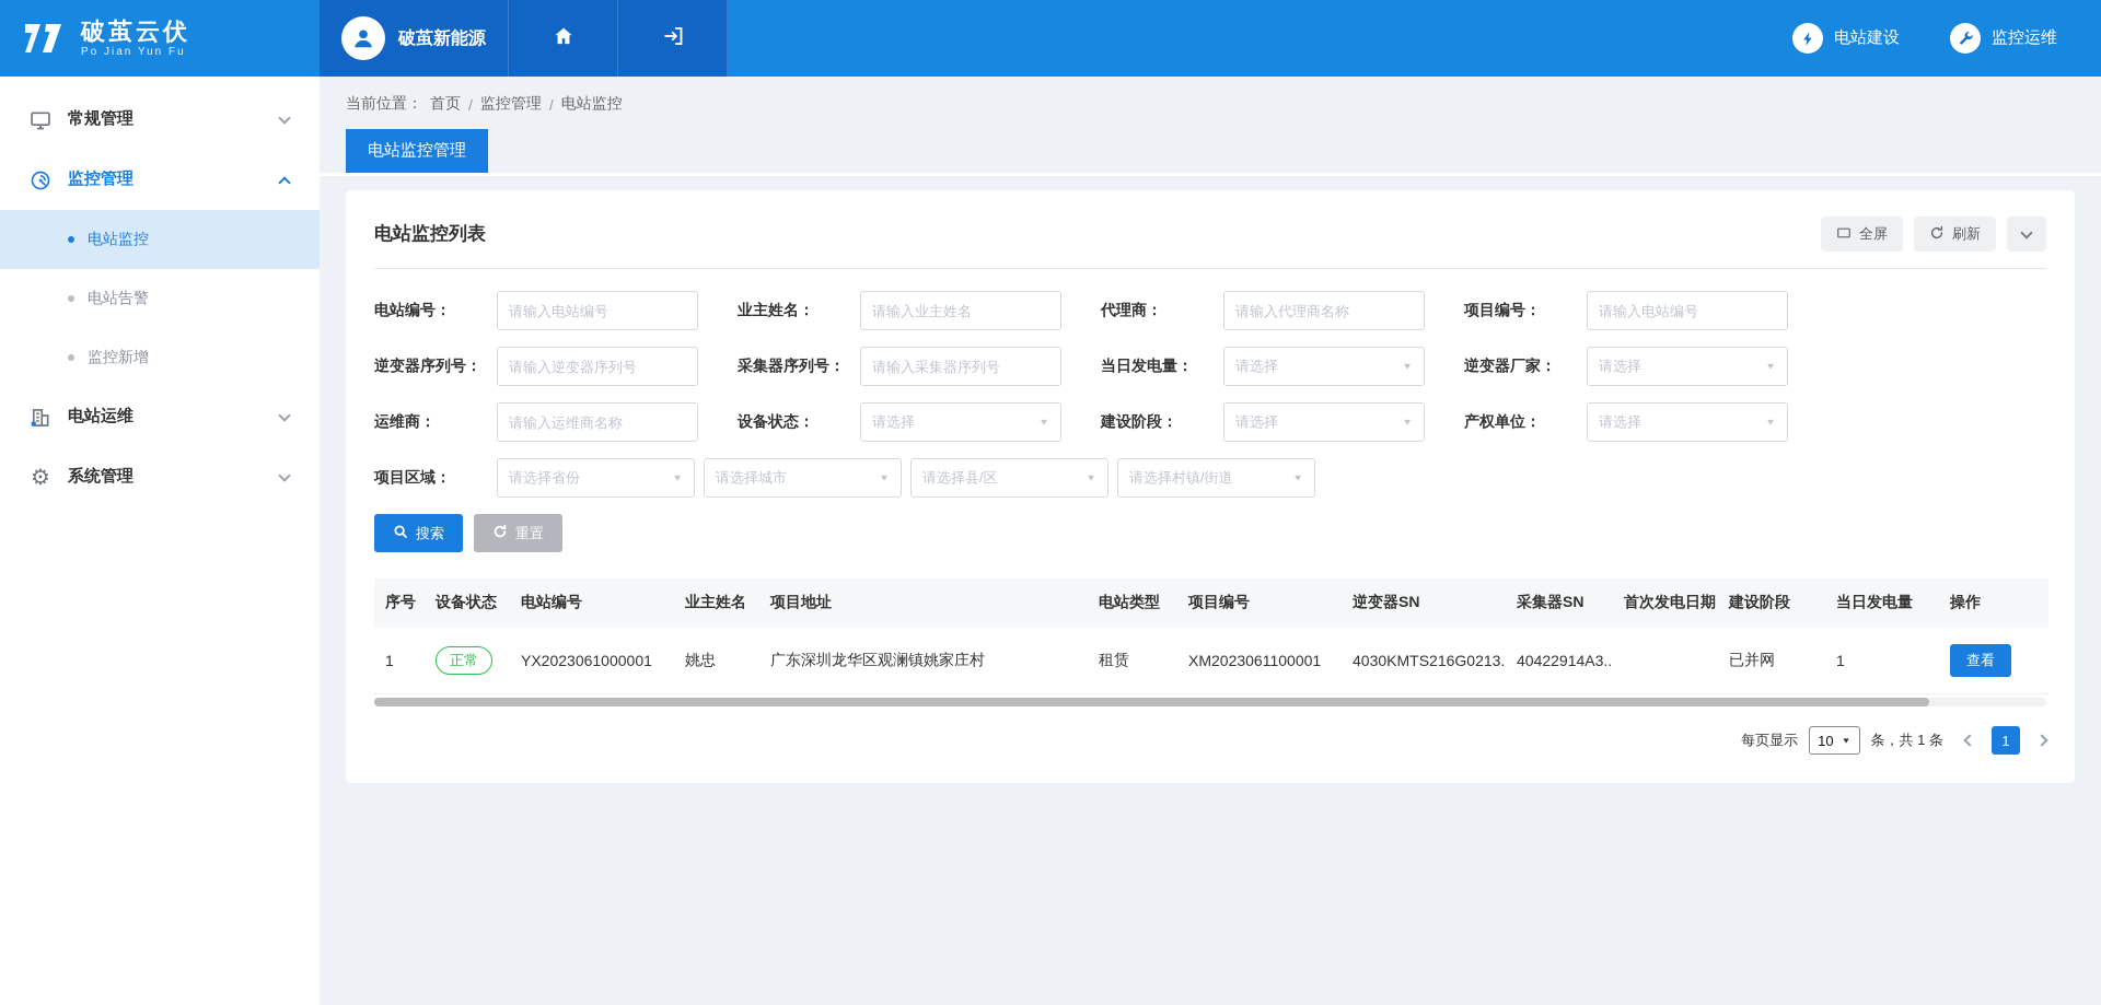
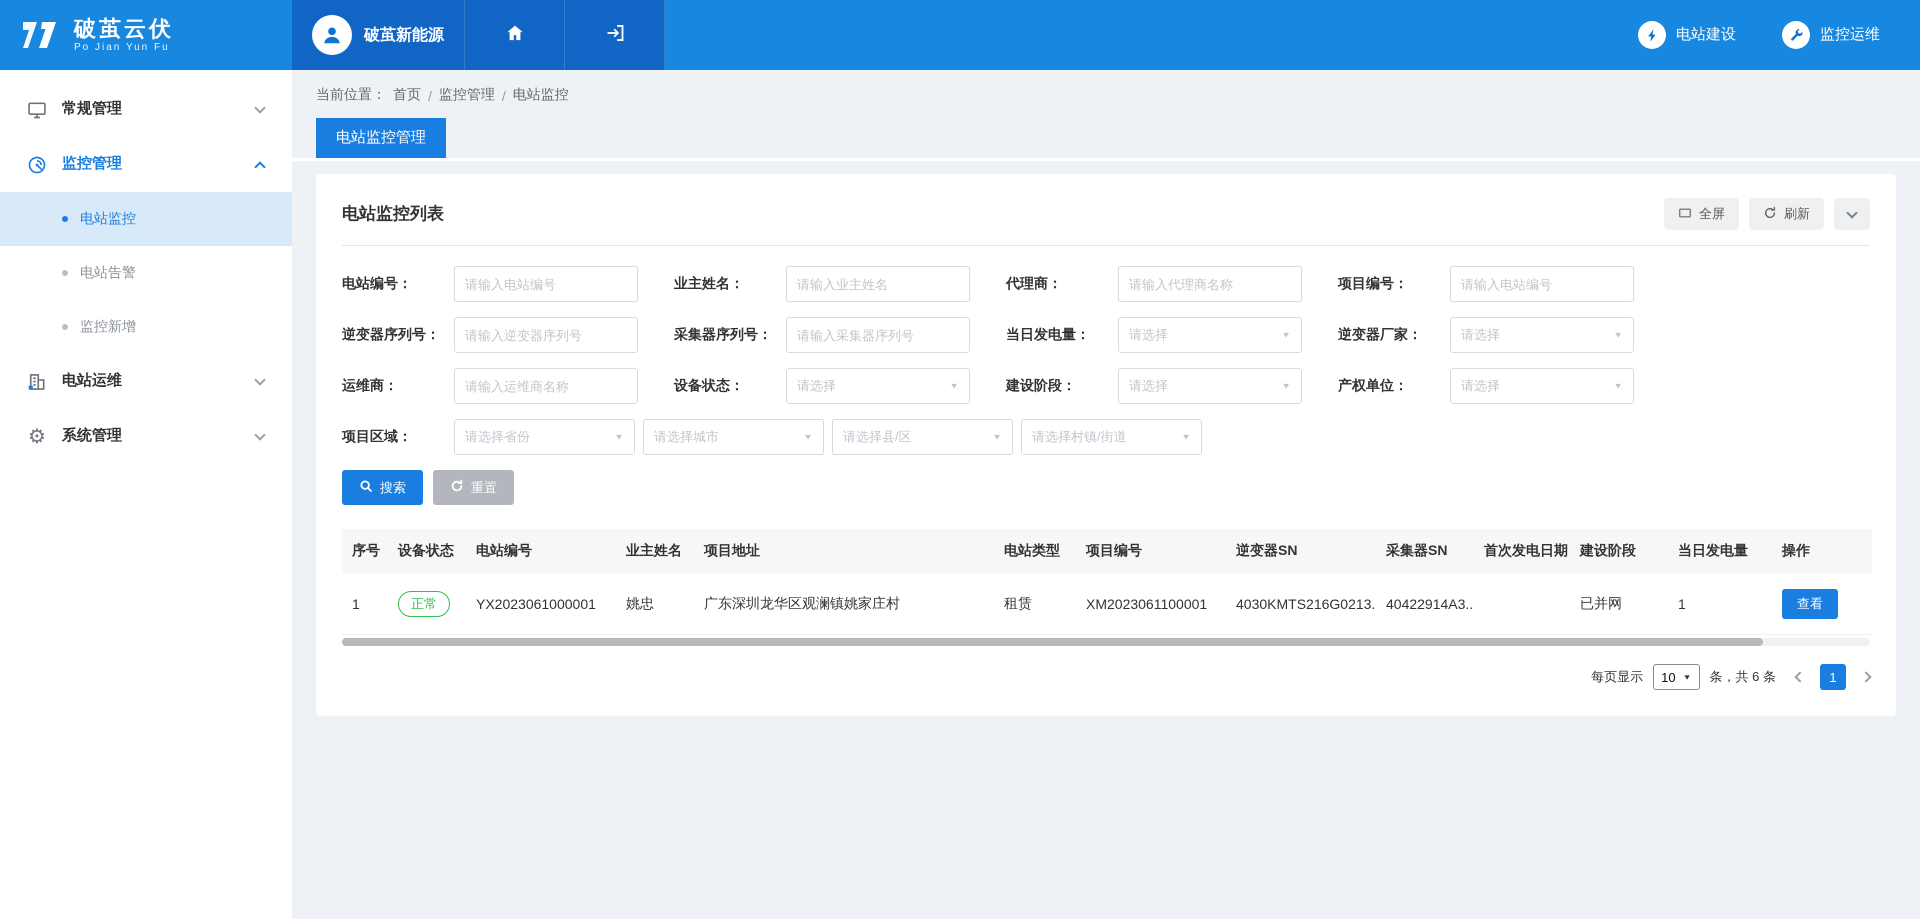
  破茧云伏
  Po Jian Yun Fu
  破茧新能源
  电站建设
  监控运维
  常规管理
  监控管理
  电站监控
  电站告警
  监控新增
  电站运维
  ⚙
  系统管理
  当前位置：
  首页
  /
  监控管理
  /
  电站监控
  电站监控管理
  电站监控列表
  全屏
  刷新
  电站编号：
  请输入电站编号
  业主姓名：
  请输入业主姓名
  代理商：
  请输入代理商名称
  项目编号：
  请输入电站编号
  逆变器序列号：
  请输入逆变器序列号
  采集器序列号：
  请输入采集器序列号
  当日发电量：
  请选择
  ▼
  逆变器厂家：
  请选择
  ▼
  运维商：
  请输入运维商名称
  设备状态：
  请选择
  ▼
  建设阶段：
  请选择
  ▼
  产权单位：
  请选择
  ▼
  项目区域：
  请选择省份
  ▼
  请选择城市
  ▼
  请选择县/区
  ▼
  请选择村镇/街道
  ▼
  搜索
  重置
  序号	设备状态	电站编号	业主姓名	项目地址	电站类型	项目编号	逆变器SN	采集器SN	首次发电日期	建设阶段	当日发电量	操作
  1	正常	YX2023061000001	姚忠	广东深圳龙华区观澜镇姚家庄村	租赁	XM2023061100001	4030KMTS216G0213.	40422914A3..		已并网	1	查看
  每页显示
  10
  ▼
- 条，共 1 条
+ 条，共 6 条
  1
